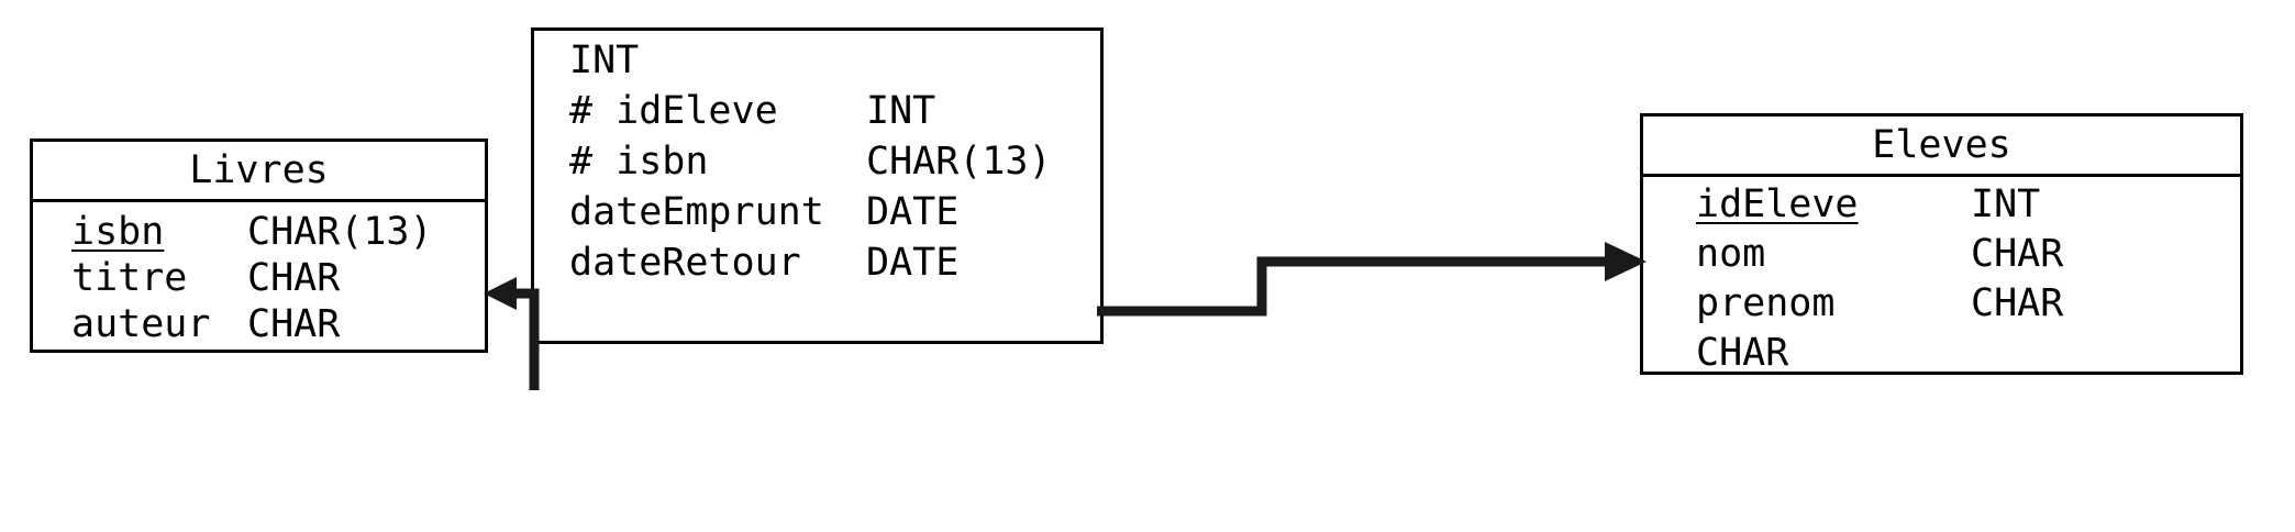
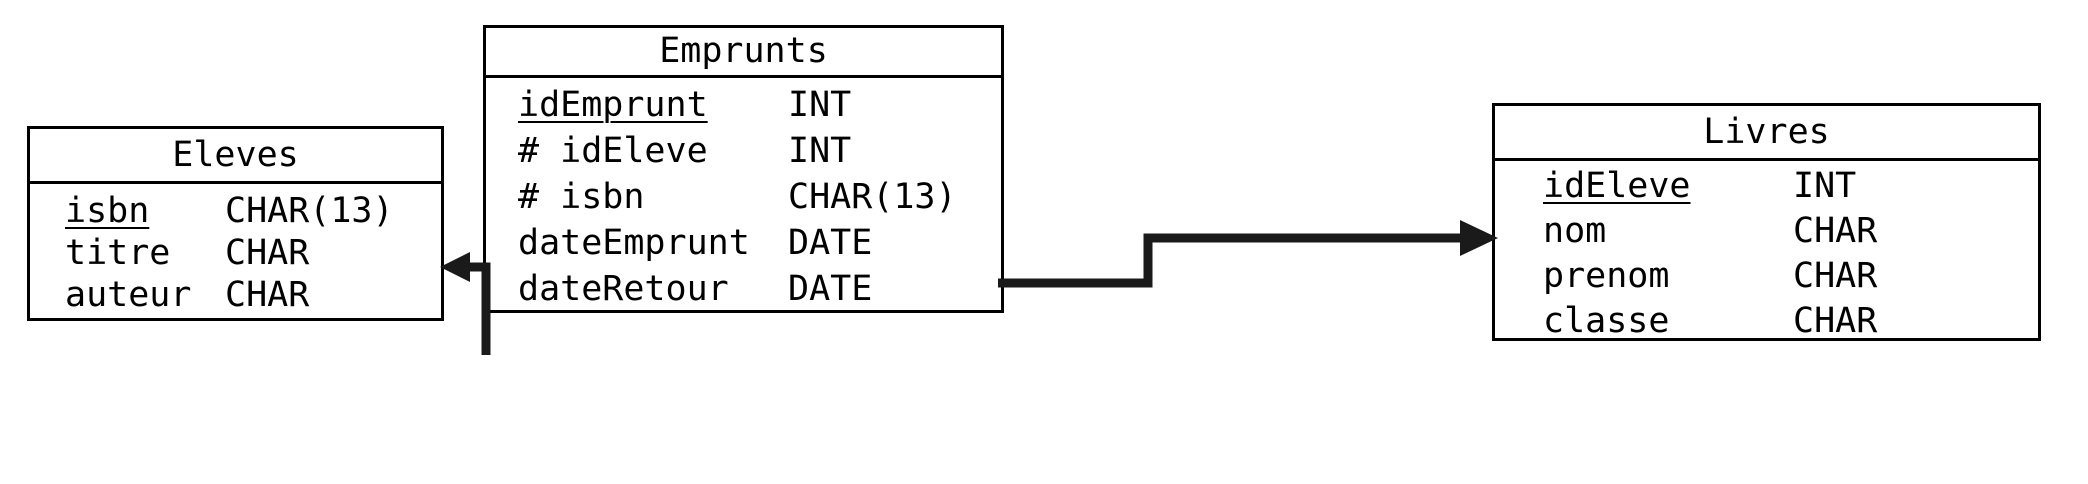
- Livres
+ Eleves
  isbn
  CHAR(13)
  titre
  CHAR
  auteur
  CHAR
+ Emprunts
+ idEmprunt
  INT
  # idEleve
  INT
  # isbn
  CHAR(13)
  dateEmprunt
  DATE
  dateRetour
  DATE
- Eleves
+ Livres
  idEleve
  INT
  nom
  CHAR
  prenom
  CHAR
+ classe
  CHAR
